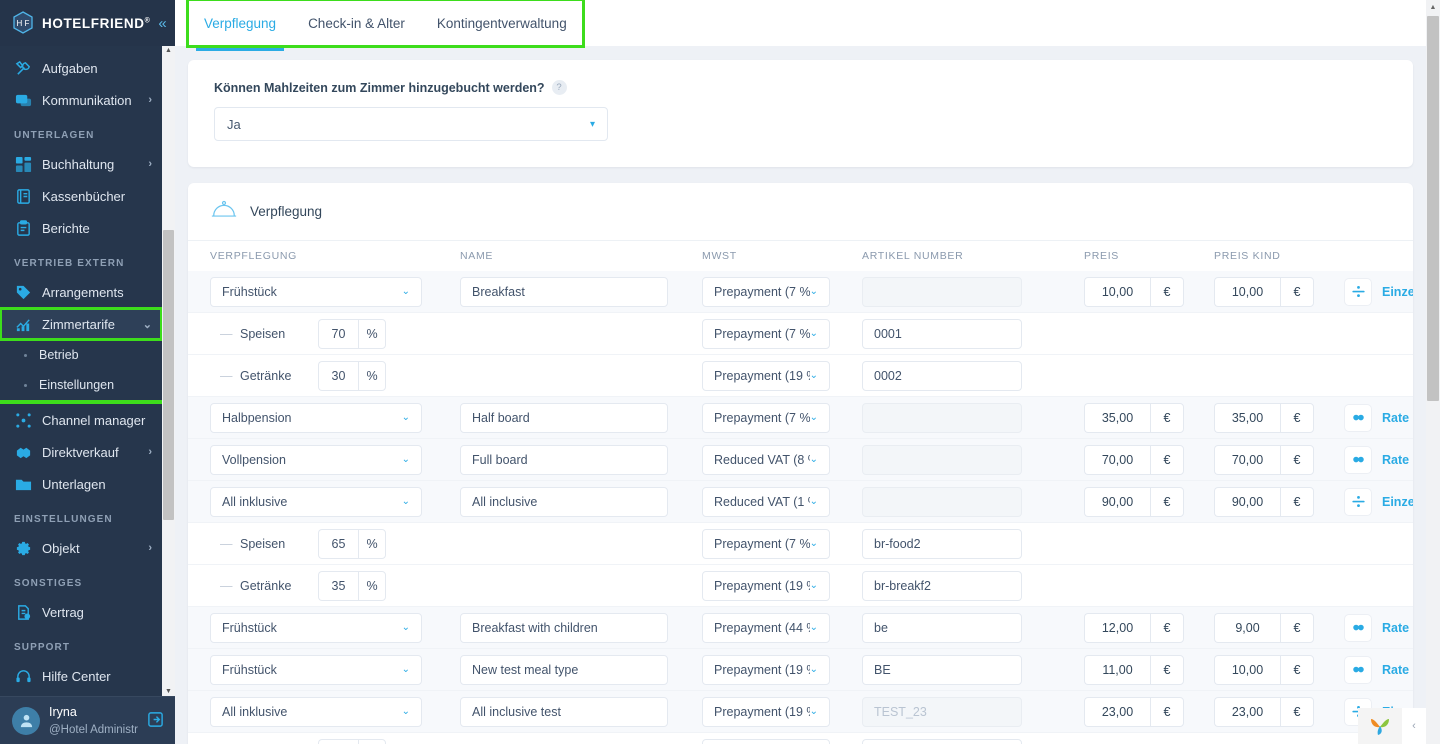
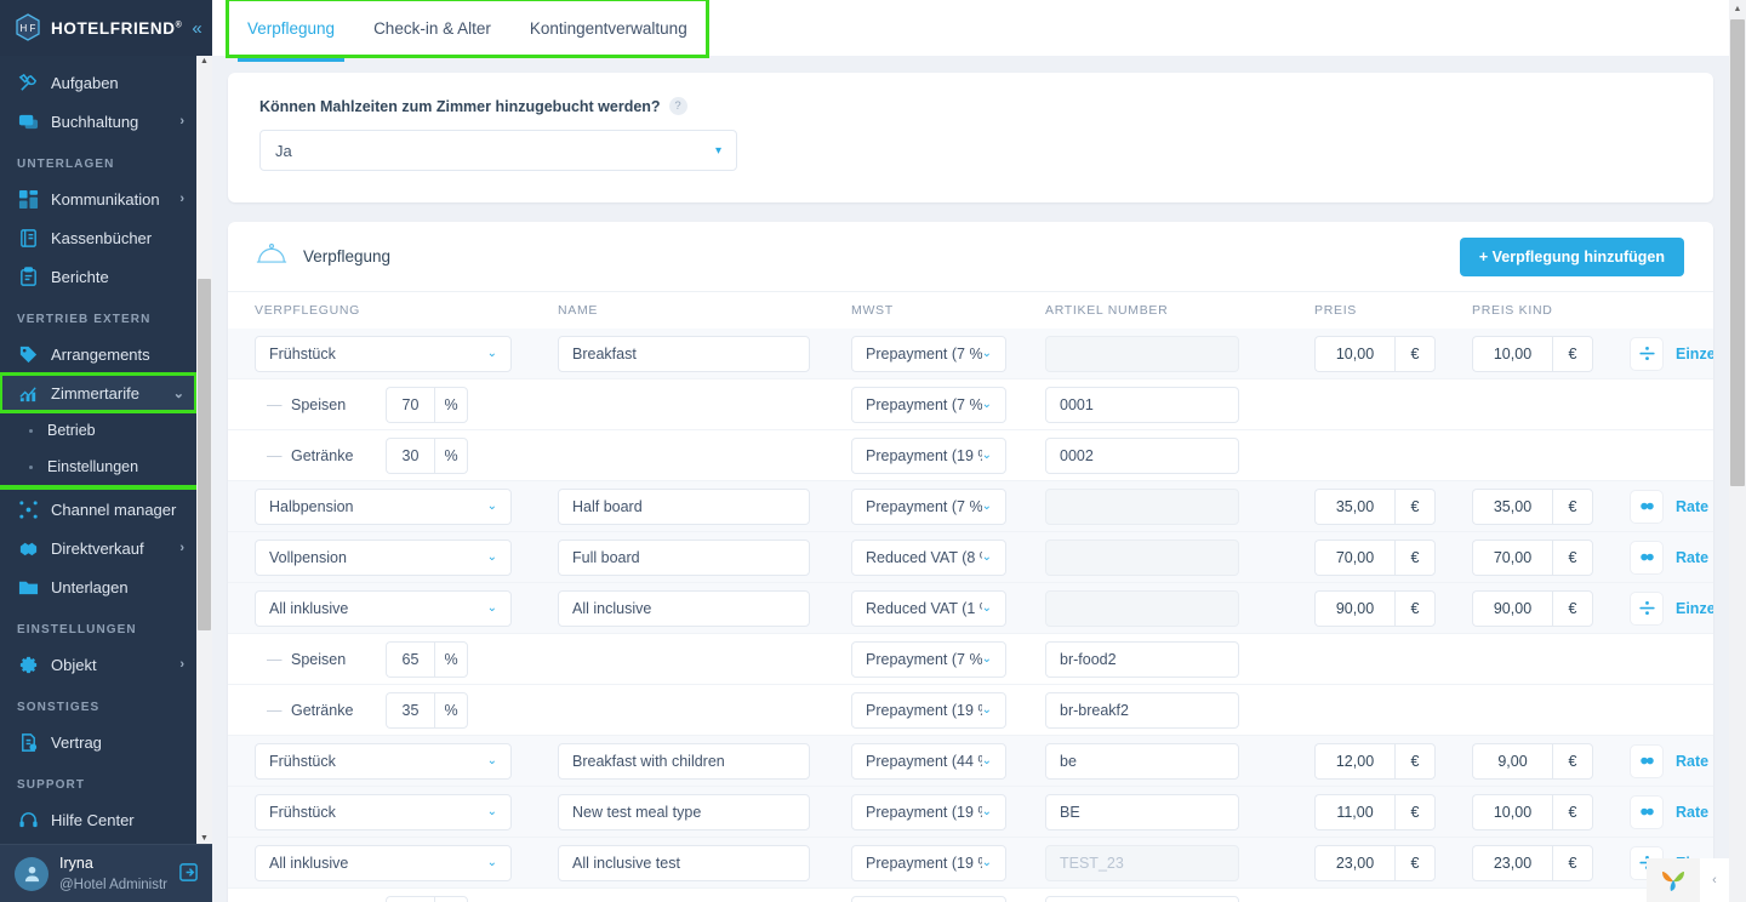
  H F
  HOTELFRIEND
  «
  Aufgaben
- Kommunikation
+ Buchhaltung
  ›
  UNTERLAGEN
- Buchhaltung
+ Kommunikation
  ›
  Kassenbücher
  Berichte
  VERTRIEB EXTERN
  Arrangements
  Zimmertarife
  ⌄
  Betrieb
  Einstellungen
  Channel manager
  Direktverkauf
  ›
  Unterlagen
  EINSTELLUNGEN
  Objekt
  ›
  SONSTIGES
  Vertrag
  SUPPORT
  Hilfe Center
  Iryna
  @Hotel Administr
  Verpflegung
  Check-in & Alter
  Kontingentverwaltung
  Können Mahlzeiten zum Zimmer hinzugebucht werden?
  ?
  Ja
  ▾
  Verpflegung
+ + Verpflegung hinzufügen
  VERPFLEGUNG
  NAME
  MWST
  ARTIKEL NUMBER
  PREIS
  PREIS KIND
  Frühstück
  ⌄
  Breakfast
  Prepayment (7 %
  ⌄
  10,00
  €
  10,00
  €
  —
  Speisen
  70
  %
  Prepayment (7 %
  ⌄
  0001
  —
  Getränke
  30
  %
  Prepayment (19
  ⌄
  0002
  Halbpension
  ⌄
  Half board
  Prepayment (7 %
  ⌄
  35,00
  €
  35,00
  €
  Vollpension
  ⌄
  Full board
  Reduced VAT (8
  ⌄
  70,00
  €
  70,00
  €
  All inklusive
  ⌄
  All inclusive
  Reduced VAT (1
  ⌄
  90,00
  €
  90,00
  €
  —
  Speisen
  65
  %
  Prepayment (7 %
  ⌄
  br-food2
  —
  Getränke
  35
  %
  Prepayment (19
  ⌄
  br-breakf2
  Frühstück
  ⌄
  Breakfast with children
  Prepayment (44
  ⌄
  be
  12,00
  €
  9,00
  €
  Frühstück
  ⌄
  New test meal type
  Prepayment (19
  ⌄
  BE
  11,00
  €
  10,00
  €
  All inklusive
  ⌄
  All inclusive test
  Prepayment (19
  ⌄
  TEST_23
  23,00
  €
  23,00
  €
  ‹
